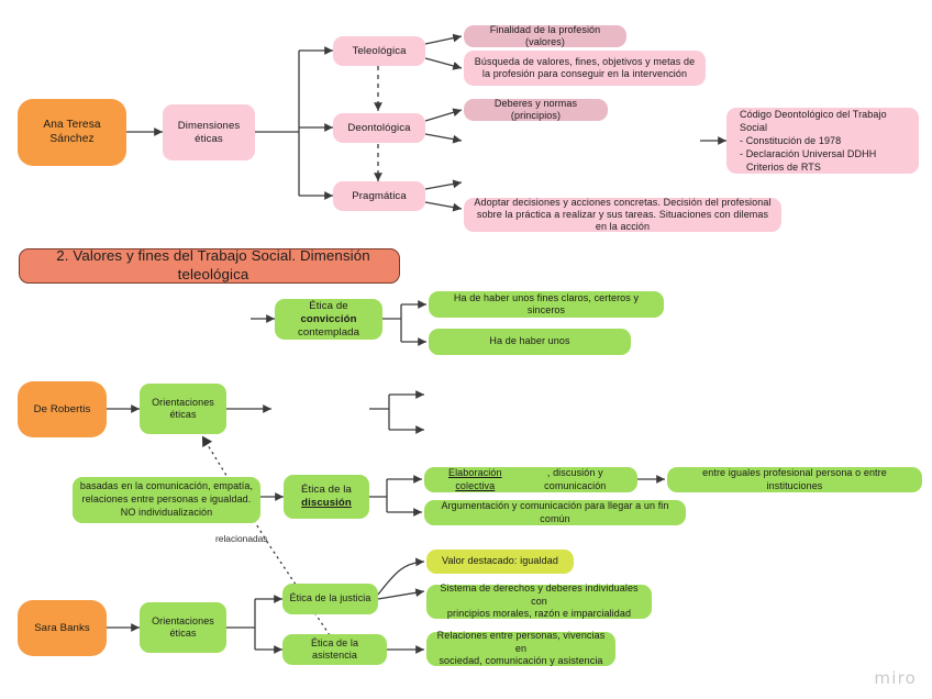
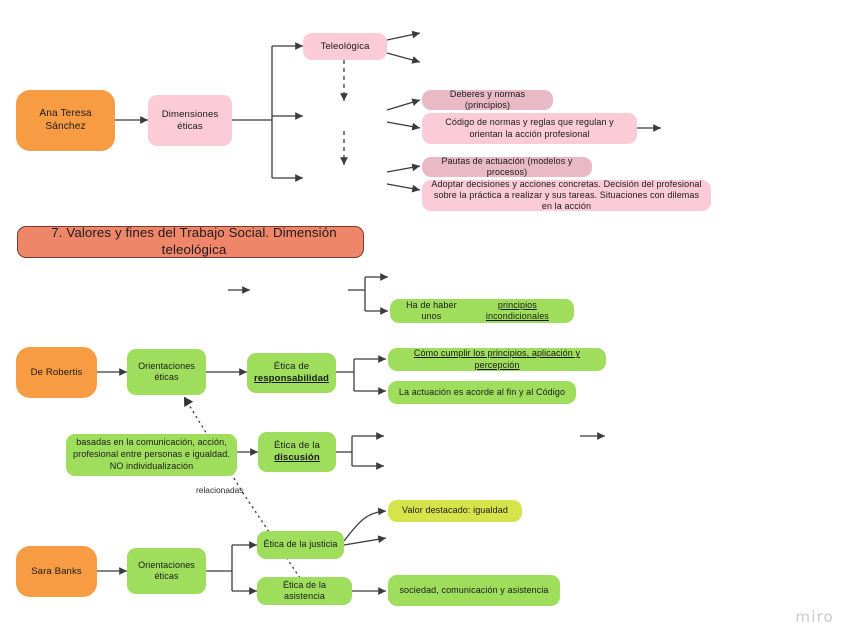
  Ana Teresa Sánchez
  Dimensiones
  éticas
  Teleológica
- Deontológica
- Pragmática
- Finalidad de la profesión (valores)
- Búsqueda de valores, fines, objetivos y metas de la profesión para conseguir en la intervención
  Deberes y normas (principios)
+ Código de normas y reglas que regulan y orientan la acción profesional
+ Pautas de actuación (modelos y procesos)
  Adoptar decisiones y acciones concretas. Decisión del profesional sobre la práctica a realizar y sus tareas. Situaciones con dilemas en la acción
- Código Deontológico del Trabajo Social
- - Constitución de 1978
- - Declaración Universal DDHH
- Criterios de RTS
- 2. Valores y fines del Trabajo Social. Dimensión teleológica
+ 7. Valores y fines del Trabajo Social. Dimensión teleológica
- Ética de convicción
- contemplada
- Ha de haber unos fines claros, certeros y sinceros
  Ha de haber unos
+ principios incondicionales
  De Robertis
  Orientaciones
  éticas
+ Ética de
+ responsabilidad
+ Cómo cumplir los principios, aplicación y percepción
+ La actuación es acorde al fin y al Código
- basadas en la comunicación, empatía,
+ basadas en la comunicación, acción,
- relaciones entre personas e igualdad.
+ profesional entre personas e igualdad.
  NO individualización
  relacionadas
  Ética de la
  discusión
- Elaboración colectiva
- , discusión y comunicación
- Argumentación y comunicación para llegar a un fin común
- entre iguales profesional persona o entre instituciones
  Sara Banks
  Orientaciones
  éticas
  Ética de la justicia
  Ética de la asistencia
  Valor destacado: igualdad
- Sistema de derechos y deberes individuales con
- principios morales, razón e imparcialidad
- Relaciones entre personas, vivencias en
  sociedad, comunicación y asistencia
  miro
